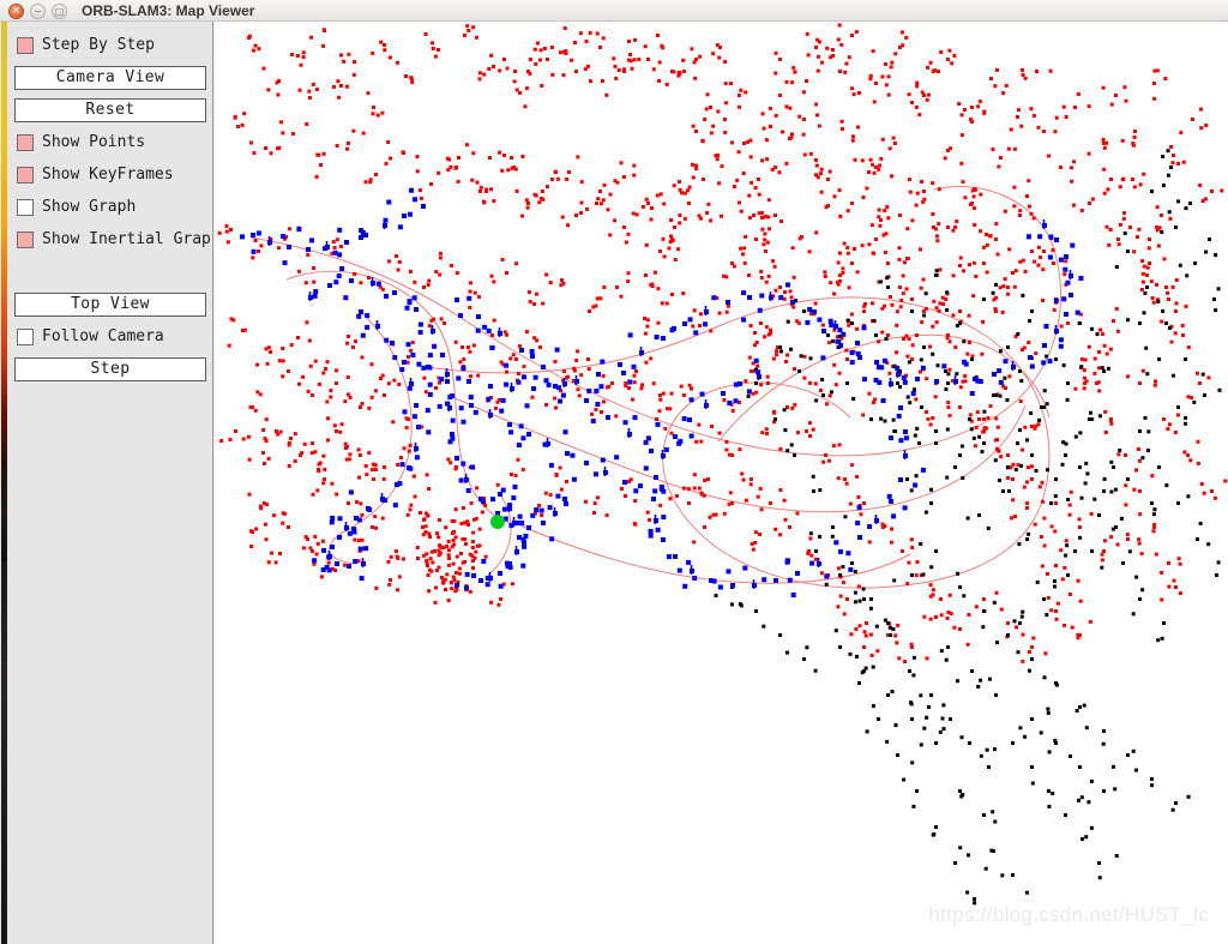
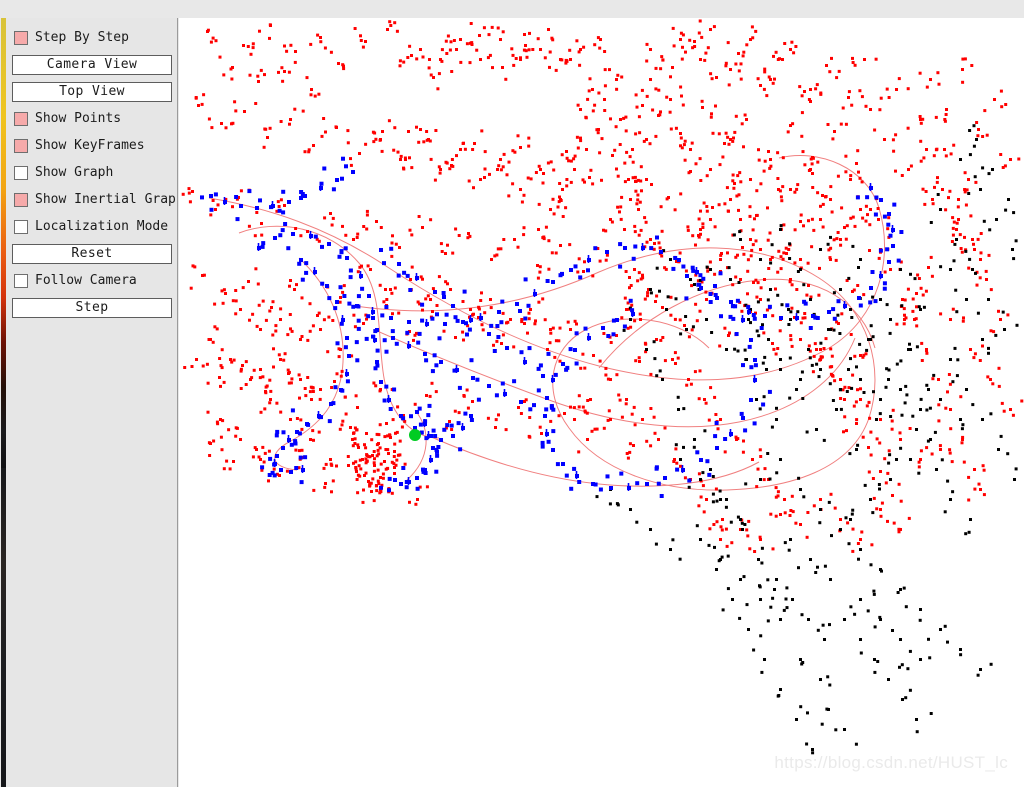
- ×
- −
- □
- ORB-SLAM3: Map Viewer
  Step By Step
  Camera View
- Reset
+ Top View
  Show Points
  Show KeyFrames
  Show Graph
  Show Inertial Grap
+ Localization Mode
- Top View
+ Reset
  Follow Camera
  Step
  https://blog.csdn.net/HUST_lc
